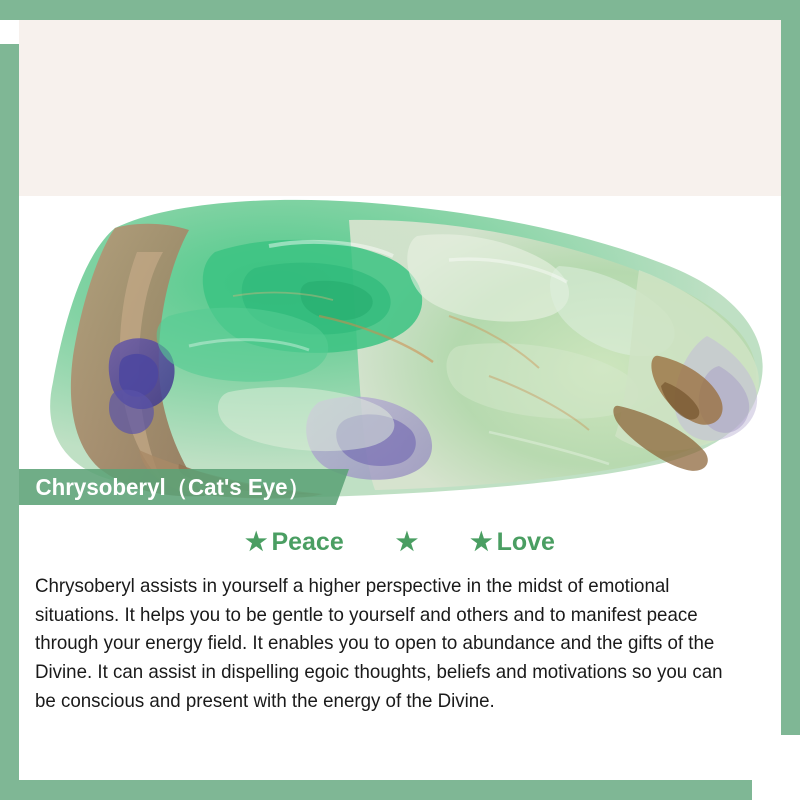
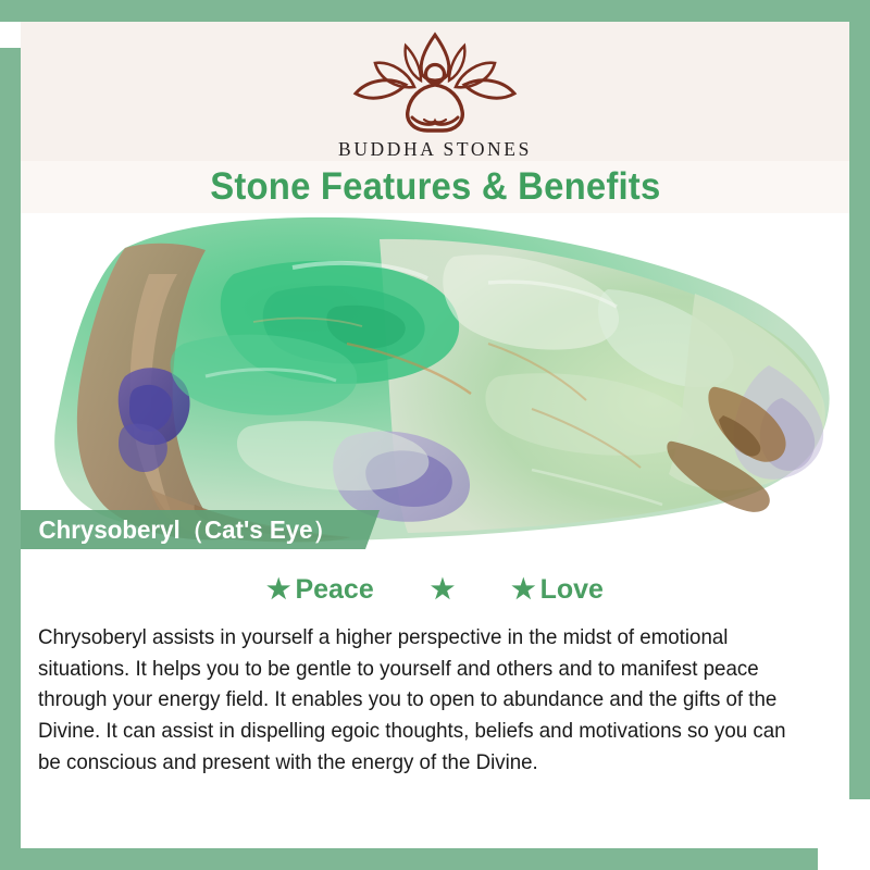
+ BUDDHA STONES
+ Stone Features & Benefits
  Chrysoberyl（Cat's Eye）
  ★
  Peace
  ★
  ★
  Love
  Chrysoberyl assists in yourself a higher perspective in the midst of emotional situations. It helps you to be gentle to yourself and others and to manifest peace through your energy field. It enables you to open to abundance and the gifts of the Divine. It can assist in dispelling egoic thoughts, beliefs and motivations so you can be conscious and present with the energy of the Divine.
